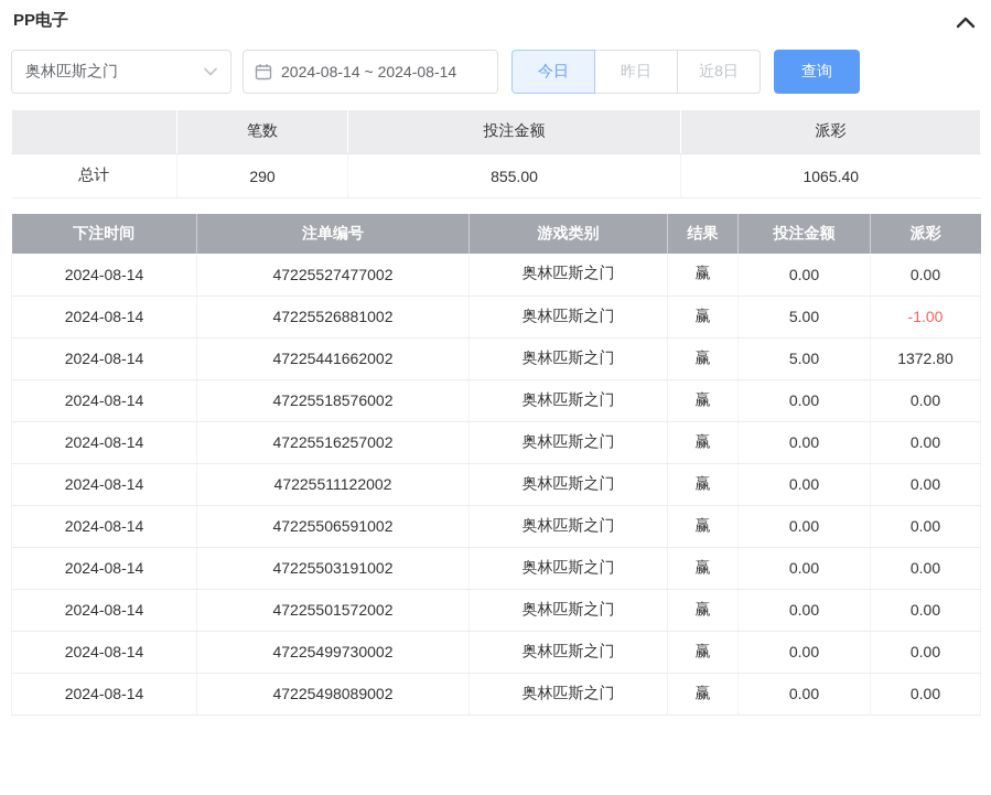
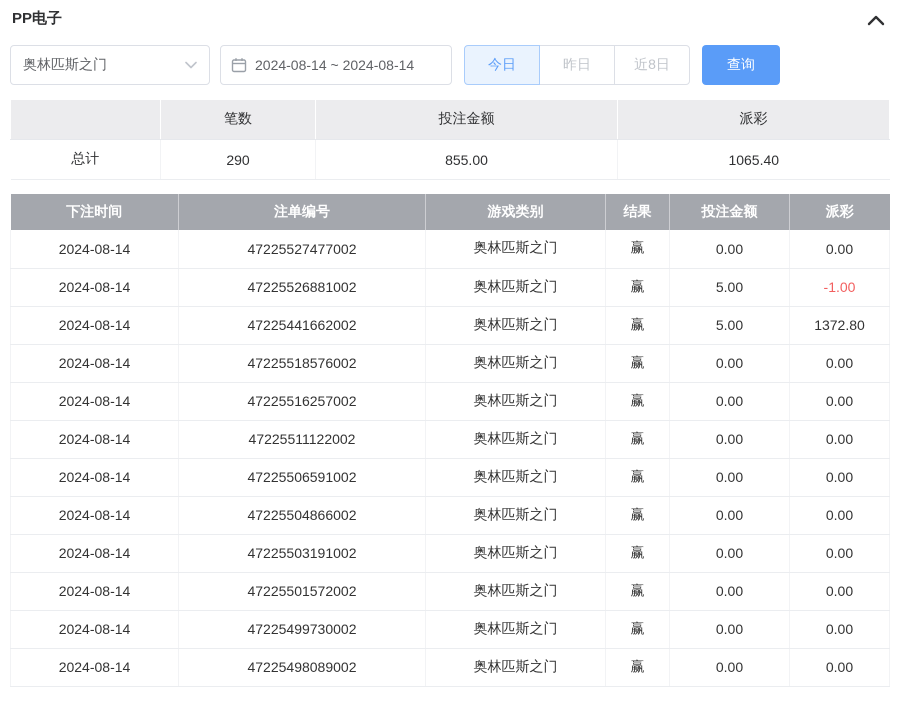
  PP电子
  奥林匹斯之门
  2024-08-14 ~ 2024-08-14
  今日
  昨日
  近8日
  查询
  	笔数	投注金额	派彩
  总计	290	855.00	1065.40
  下注时间	注单编号	游戏类别	结果	投注金额	派彩
  2024-08-14	47225527477002	奥林匹斯之门	赢	0.00	0.00
  2024-08-14	47225526881002	奥林匹斯之门	赢	5.00	-1.00
  2024-08-14	47225441662002	奥林匹斯之门	赢	5.00	1372.80
  2024-08-14	47225518576002	奥林匹斯之门	赢	0.00	0.00
  2024-08-14	47225516257002	奥林匹斯之门	赢	0.00	0.00
  2024-08-14	47225511122002	奥林匹斯之门	赢	0.00	0.00
  2024-08-14	47225506591002	奥林匹斯之门	赢	0.00	0.00
+ 2024-08-14	47225504866002	奥林匹斯之门	赢	0.00	0.00
  2024-08-14	47225503191002	奥林匹斯之门	赢	0.00	0.00
  2024-08-14	47225501572002	奥林匹斯之门	赢	0.00	0.00
  2024-08-14	47225499730002	奥林匹斯之门	赢	0.00	0.00
  2024-08-14	47225498089002	奥林匹斯之门	赢	0.00	0.00
